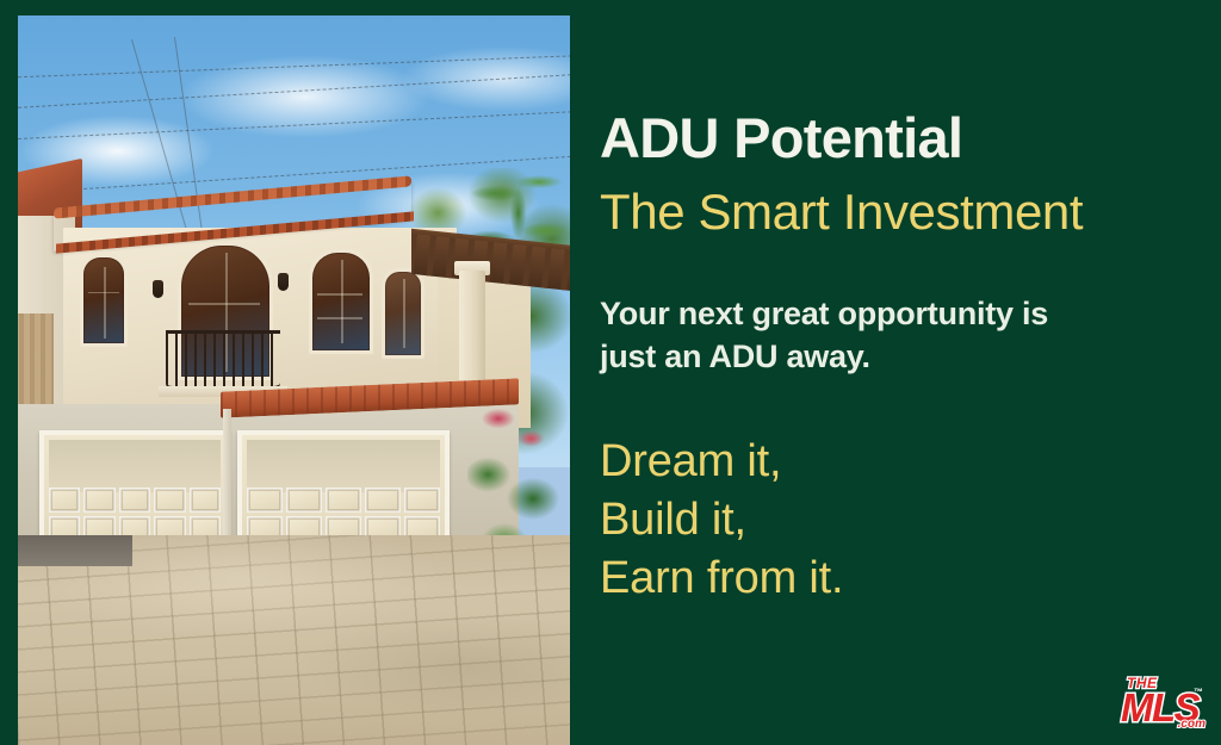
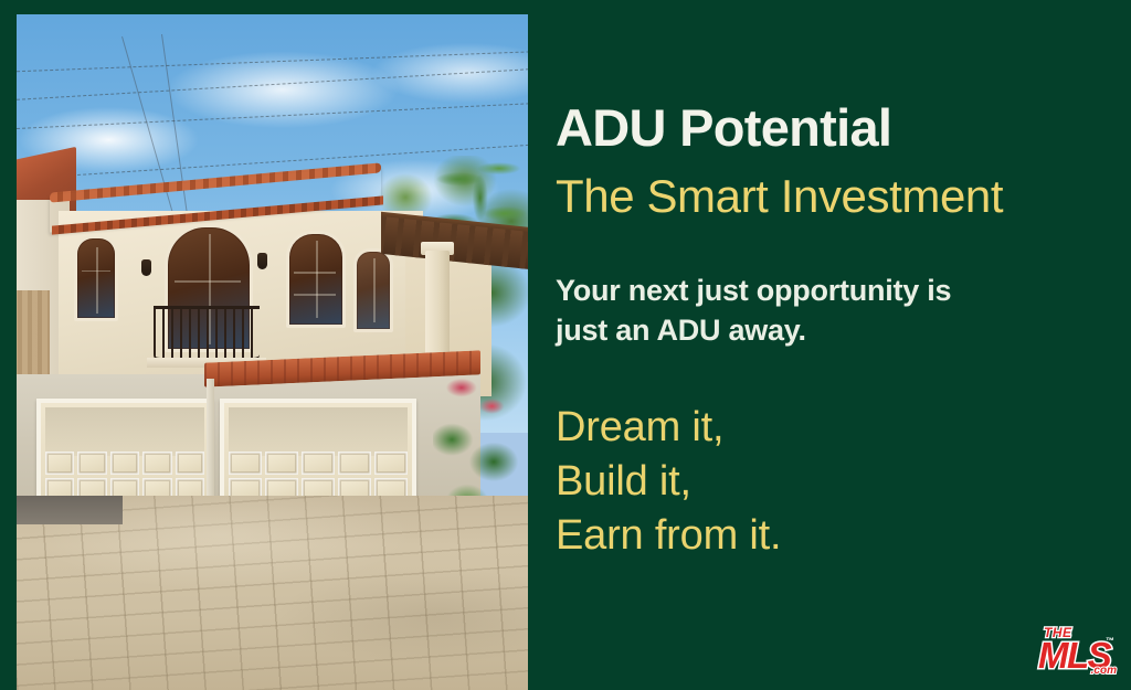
  ADU Potential
  The Smart Investment
- Your next great opportunity is
+ Your next just opportunity is
  just an ADU away.
  Dream it,
  Build it,
  Earn from it.
  THE
  MLS
  ™
  .com
